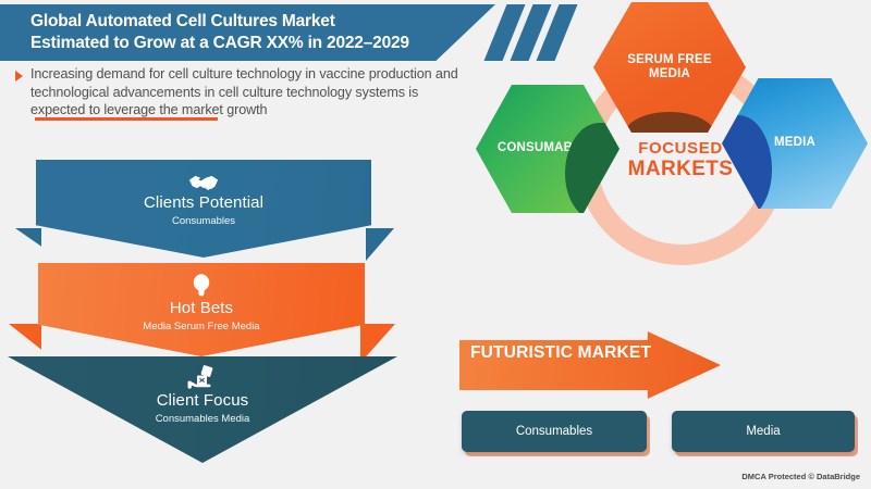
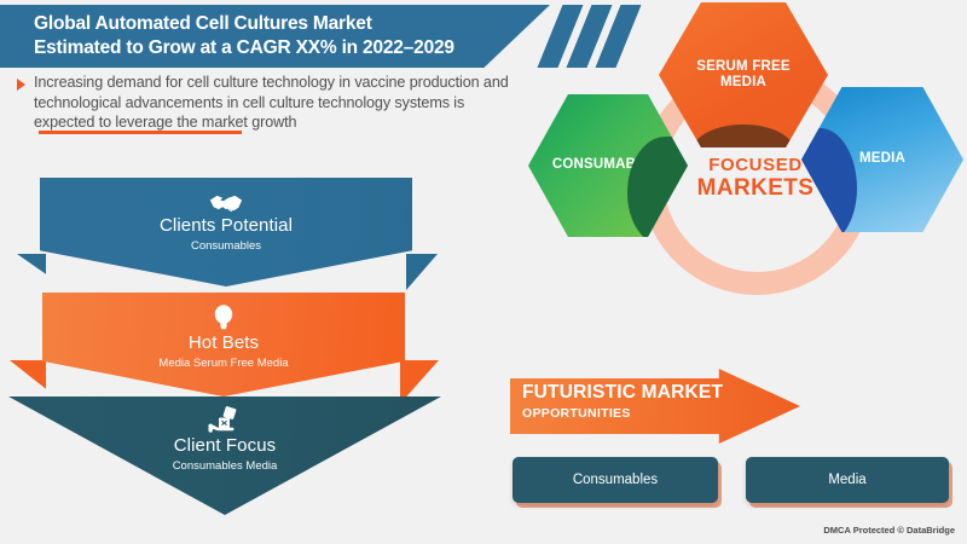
  Global Automated Cell Cultures Market
  Estimated to Grow at a CAGR XX% in 2022–2029
  Increasing demand for cell culture technology in vaccine production and technological advancements in cell culture technology systems is expected to leverage the market growth
  Clients Potential
  Consumables
  Hot Bets
  Media Serum Free Media
  Client Focus
  Consumables Media
  FOCUSED
  MARKETS
  FUTURISTIC MARKET
+ OPPORTUNITIES
  Consumables
  Media
  DMCA Protected © DataBridge
